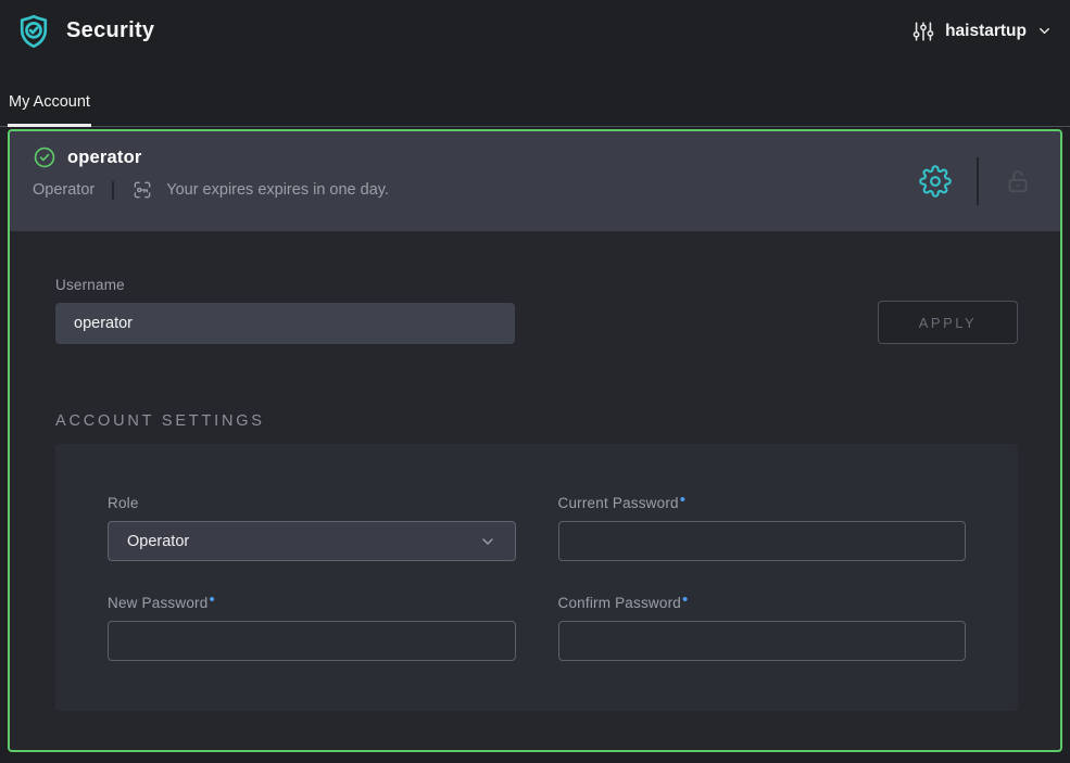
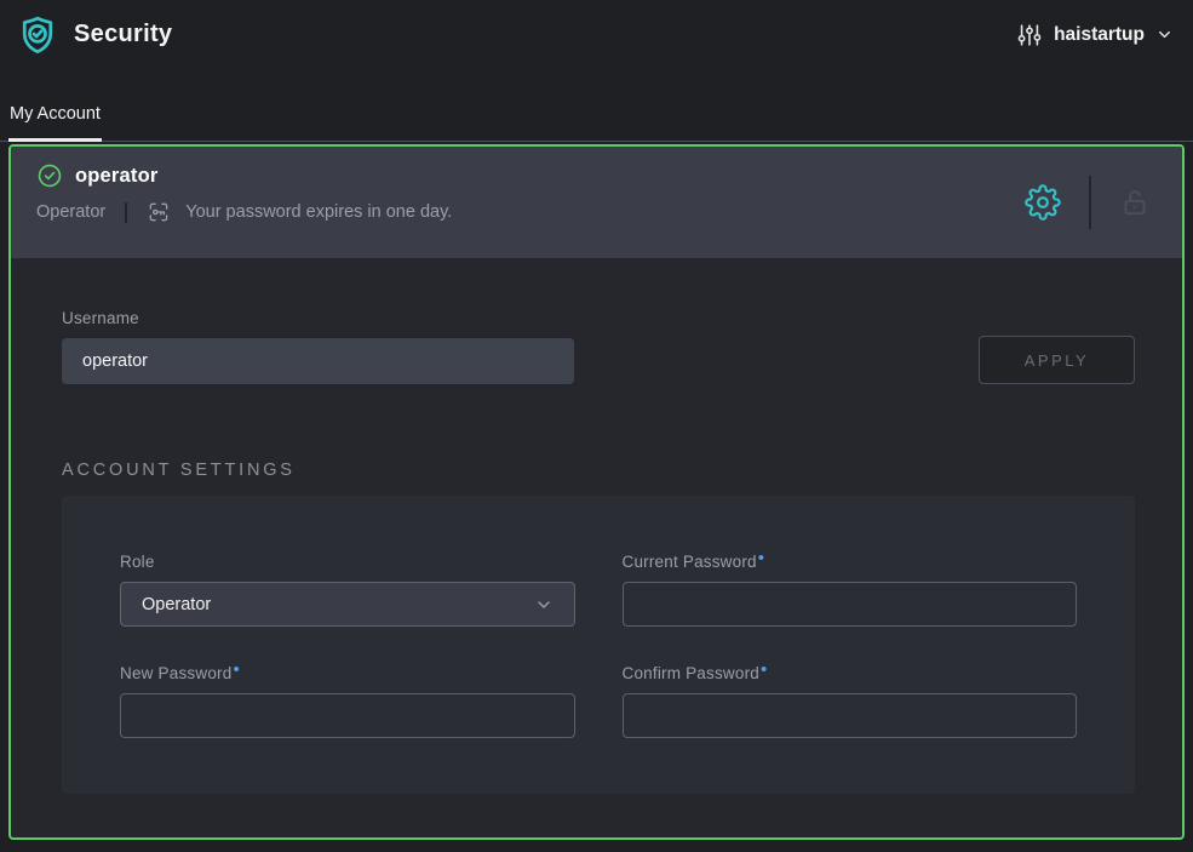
  Security
  haistartup
  My Account
  operator
  Operator
- Your expires expires in one day.
+ Your password expires in one day.
  Username
  operator
  APPLY
  ACCOUNT SETTINGS
  Role
  Operator
  Current Password•
  New Password•
  Confirm Password•
